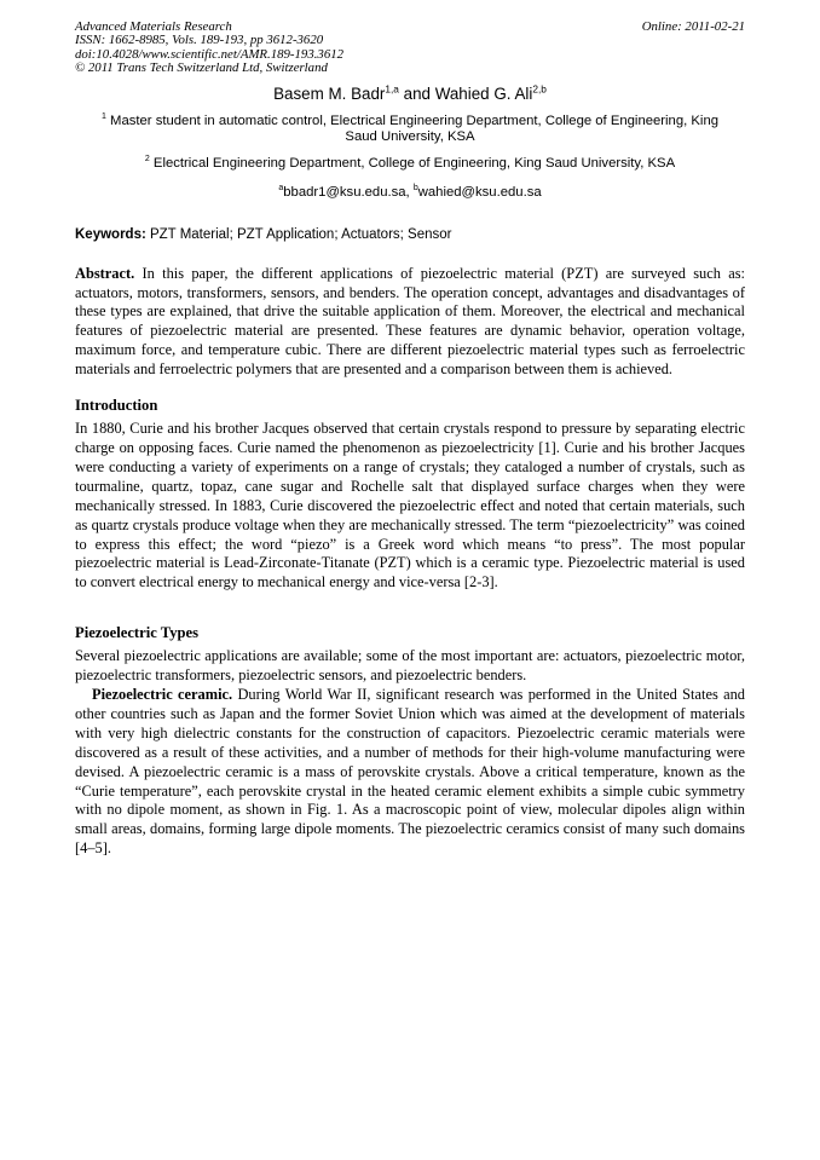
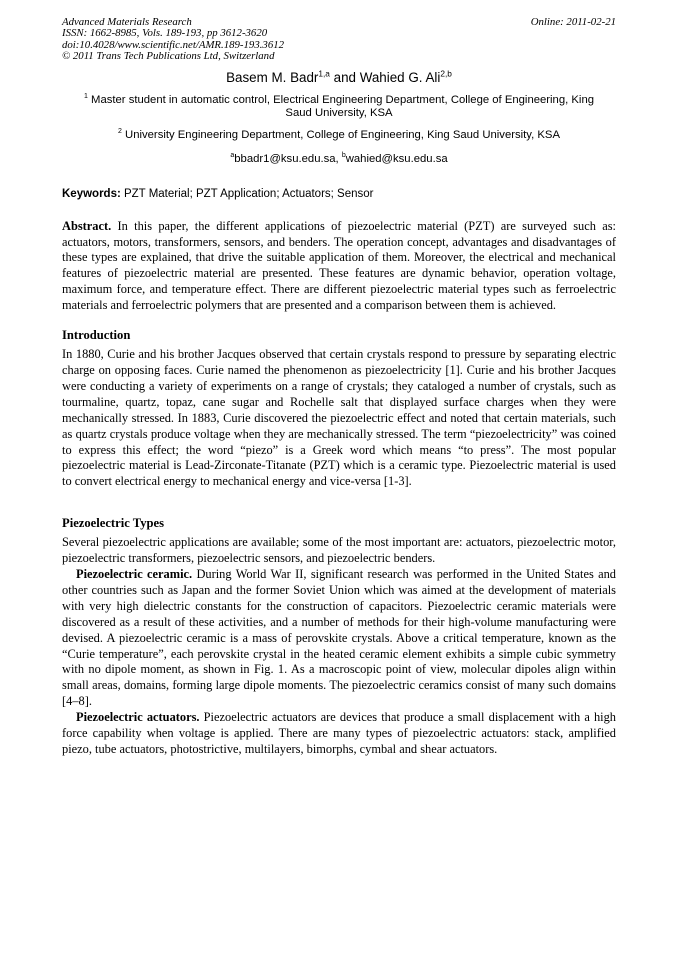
  Advanced Materials Research
  ISSN: 1662-8985, Vols. 189-193, pp 3612-3620
  doi:10.4028/www.scientific.net/AMR.189-193.3612
- © 2011 Trans Tech Switzerland Ltd, Switzerland
+ © 2011 Trans Tech Publications Ltd, Switzerland
  Online: 2011-02-21
  Basem M. Badr1,a and Wahied G. Ali2,b
  Master student in automatic control, Electrical Engineering Department, College of Engineering, King Saud University, KSA
- Electrical Engineering Department, College of Engineering, King Saud University, KSA
+ University Engineering Department, College of Engineering, King Saud University, KSA
  bbadr1@ksu.edu.sa, wahied@ksu.edu.sa
  Keywords: PZT Material; PZT Application; Actuators; Sensor
- Abstract. In this paper, the different applications of piezoelectric material (PZT) are surveyed such as: actuators, motors, transformers, sensors, and benders. The operation concept, advantages and disadvantages of these types are explained, that drive the suitable application of them. Moreover, the electrical and mechanical features of piezoelectric material are presented. These features are dynamic behavior, operation voltage, maximum force, and temperature cubic. There are different piezoelectric material types such as ferroelectric materials and ferroelectric polymers that are presented and a comparison between them is achieved.
+ Abstract. In this paper, the different applications of piezoelectric material (PZT) are surveyed such as: actuators, motors, transformers, sensors, and benders. The operation concept, advantages and disadvantages of these types are explained, that drive the suitable application of them. Moreover, the electrical and mechanical features of piezoelectric material are presented. These features are dynamic behavior, operation voltage, maximum force, and temperature effect. There are different piezoelectric material types such as ferroelectric materials and ferroelectric polymers that are presented and a comparison between them is achieved.
  Introduction
- In 1880, Curie and his brother Jacques observed that certain crystals respond to pressure by separating electric charge on opposing faces. Curie named the phenomenon as piezoelectricity [1]. Curie and his brother Jacques were conducting a variety of experiments on a range of crystals; they cataloged a number of crystals, such as tourmaline, quartz, topaz, cane sugar and Rochelle salt that displayed surface charges when they were mechanically stressed. In 1883, Curie discovered the piezoelectric effect and noted that certain materials, such as quartz crystals produce voltage when they are mechanically stressed. The term “piezoelectricity” was coined to express this effect; the word “piezo” is a Greek word which means “to press”. The most popular piezoelectric material is Lead-Zirconate-Titanate (PZT) which is a ceramic type. Piezoelectric material is used to convert electrical energy to mechanical energy and vice-versa [2-3].
+ In 1880, Curie and his brother Jacques observed that certain crystals respond to pressure by separating electric charge on opposing faces. Curie named the phenomenon as piezoelectricity [1]. Curie and his brother Jacques were conducting a variety of experiments on a range of crystals; they cataloged a number of crystals, such as tourmaline, quartz, topaz, cane sugar and Rochelle salt that displayed surface charges when they were mechanically stressed. In 1883, Curie discovered the piezoelectric effect and noted that certain materials, such as quartz crystals produce voltage when they are mechanically stressed. The term “piezoelectricity” was coined to express this effect; the word “piezo” is a Greek word which means “to press”. The most popular piezoelectric material is Lead-Zirconate-Titanate (PZT) which is a ceramic type. Piezoelectric material is used to convert electrical energy to mechanical energy and vice-versa [1-3].
  Piezoelectric Types
  Several piezoelectric applications are available; some of the most important are: actuators, piezoelectric motor, piezoelectric transformers, piezoelectric sensors, and piezoelectric benders.
- Piezoelectric ceramic. During World War II, significant research was performed in the United States and other countries such as Japan and the former Soviet Union which was aimed at the development of materials with very high dielectric constants for the construction of capacitors. Piezoelectric ceramic materials were discovered as a result of these activities, and a number of methods for their high-volume manufacturing were devised. A piezoelectric ceramic is a mass of perovskite crystals. Above a critical temperature, known as the “Curie temperature”, each perovskite crystal in the heated ceramic element exhibits a simple cubic symmetry with no dipole moment, as shown in Fig. 1. As a macroscopic point of view, molecular dipoles align within small areas, domains, forming large dipole moments. The piezoelectric ceramics consist of many such domains [4–5].
+ Piezoelectric ceramic. During World War II, significant research was performed in the United States and other countries such as Japan and the former Soviet Union which was aimed at the development of materials with very high dielectric constants for the construction of capacitors. Piezoelectric ceramic materials were discovered as a result of these activities, and a number of methods for their high-volume manufacturing were devised. A piezoelectric ceramic is a mass of perovskite crystals. Above a critical temperature, known as the “Curie temperature”, each perovskite crystal in the heated ceramic element exhibits a simple cubic symmetry with no dipole moment, as shown in Fig. 1. As a macroscopic point of view, molecular dipoles align within small areas, domains, forming large dipole moments. The piezoelectric ceramics consist of many such domains [4–8].
+ Piezoelectric actuators. Piezoelectric actuators are devices that produce a small displacement with a high force capability when voltage is applied. There are many types of piezoelectric actuators: stack, amplified piezo, tube actuators, photostrictive, multilayers, bimorphs, cymbal and shear actuators.
